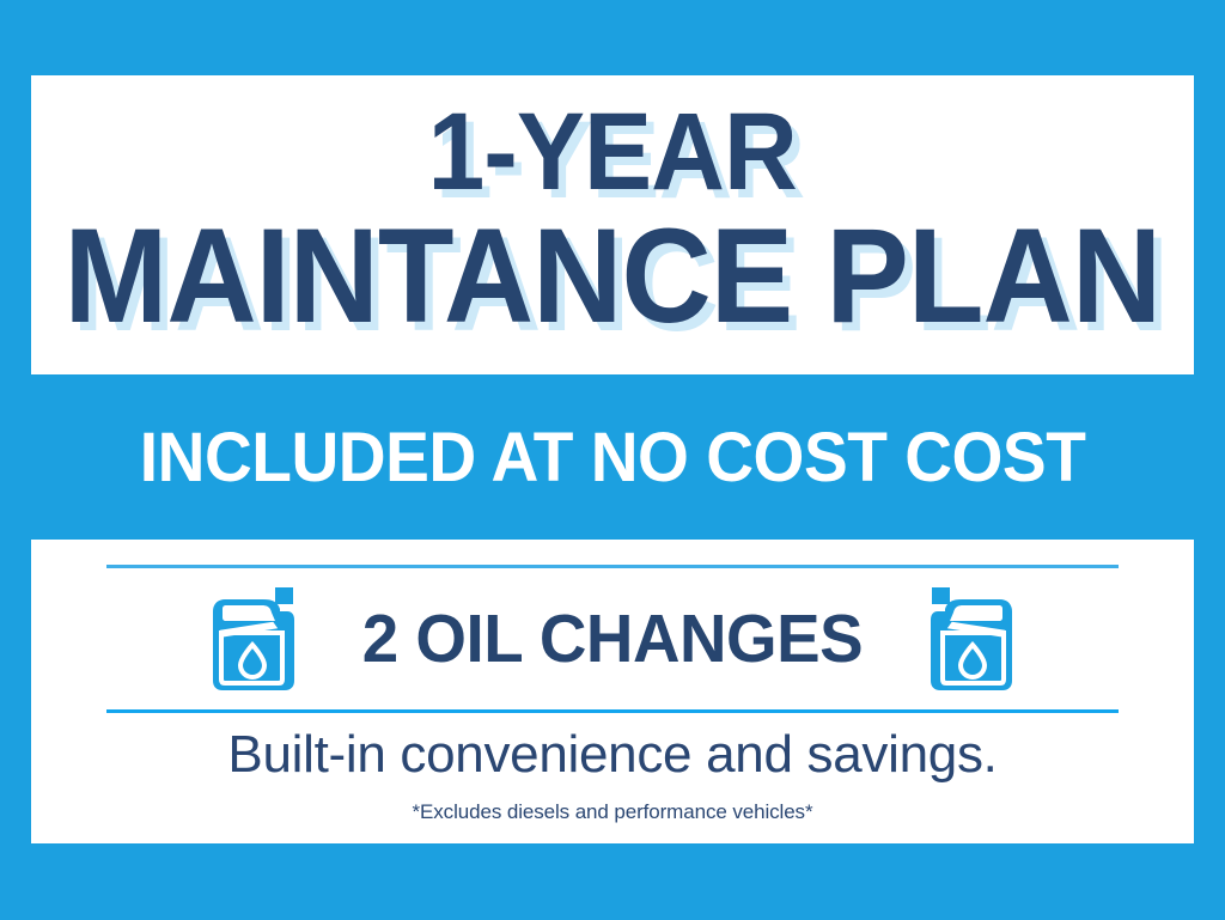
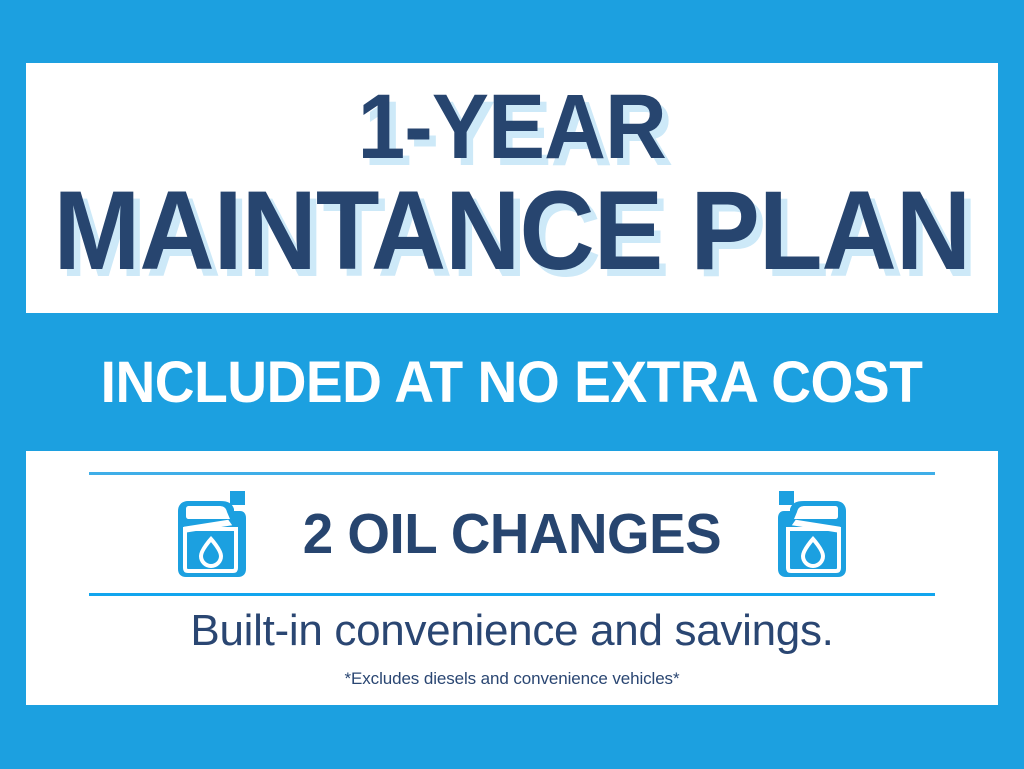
  1-YEAR
  MAINTANCE PLAN
- INCLUDED AT NO COST COST
+ INCLUDED AT NO EXTRA COST
  2 OIL CHANGES
  Built-in convenience and savings.
- *Excludes diesels and performance vehicles*
+ *Excludes diesels and convenience vehicles*
